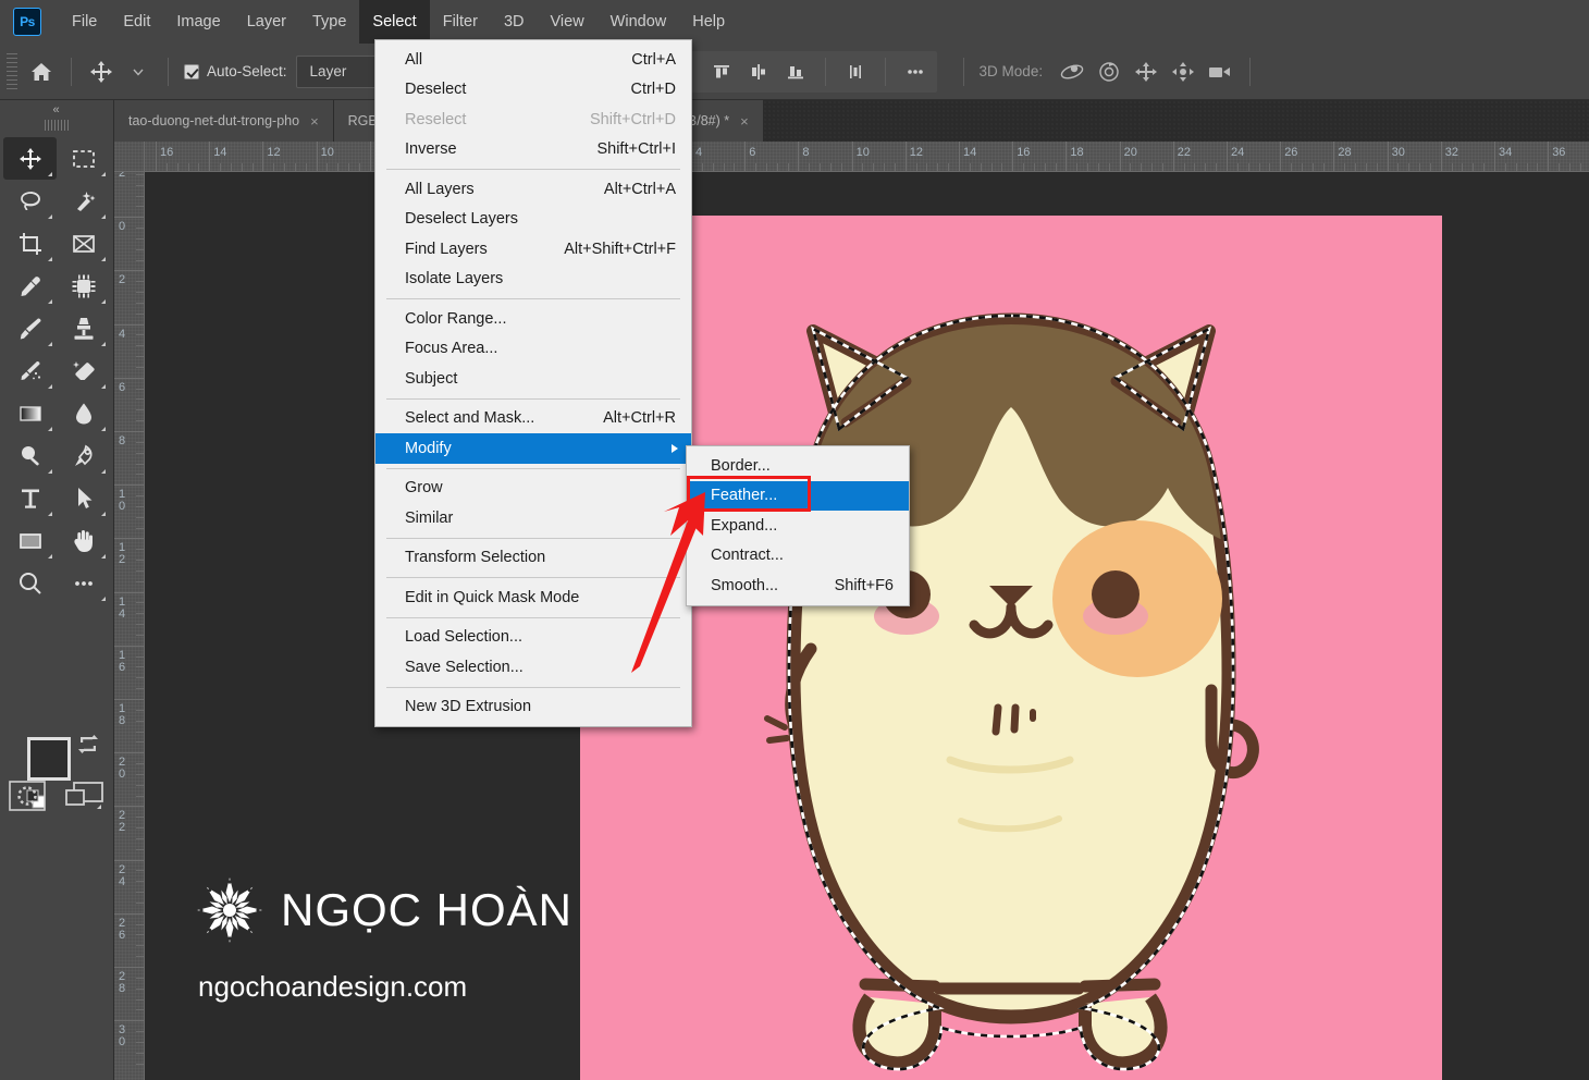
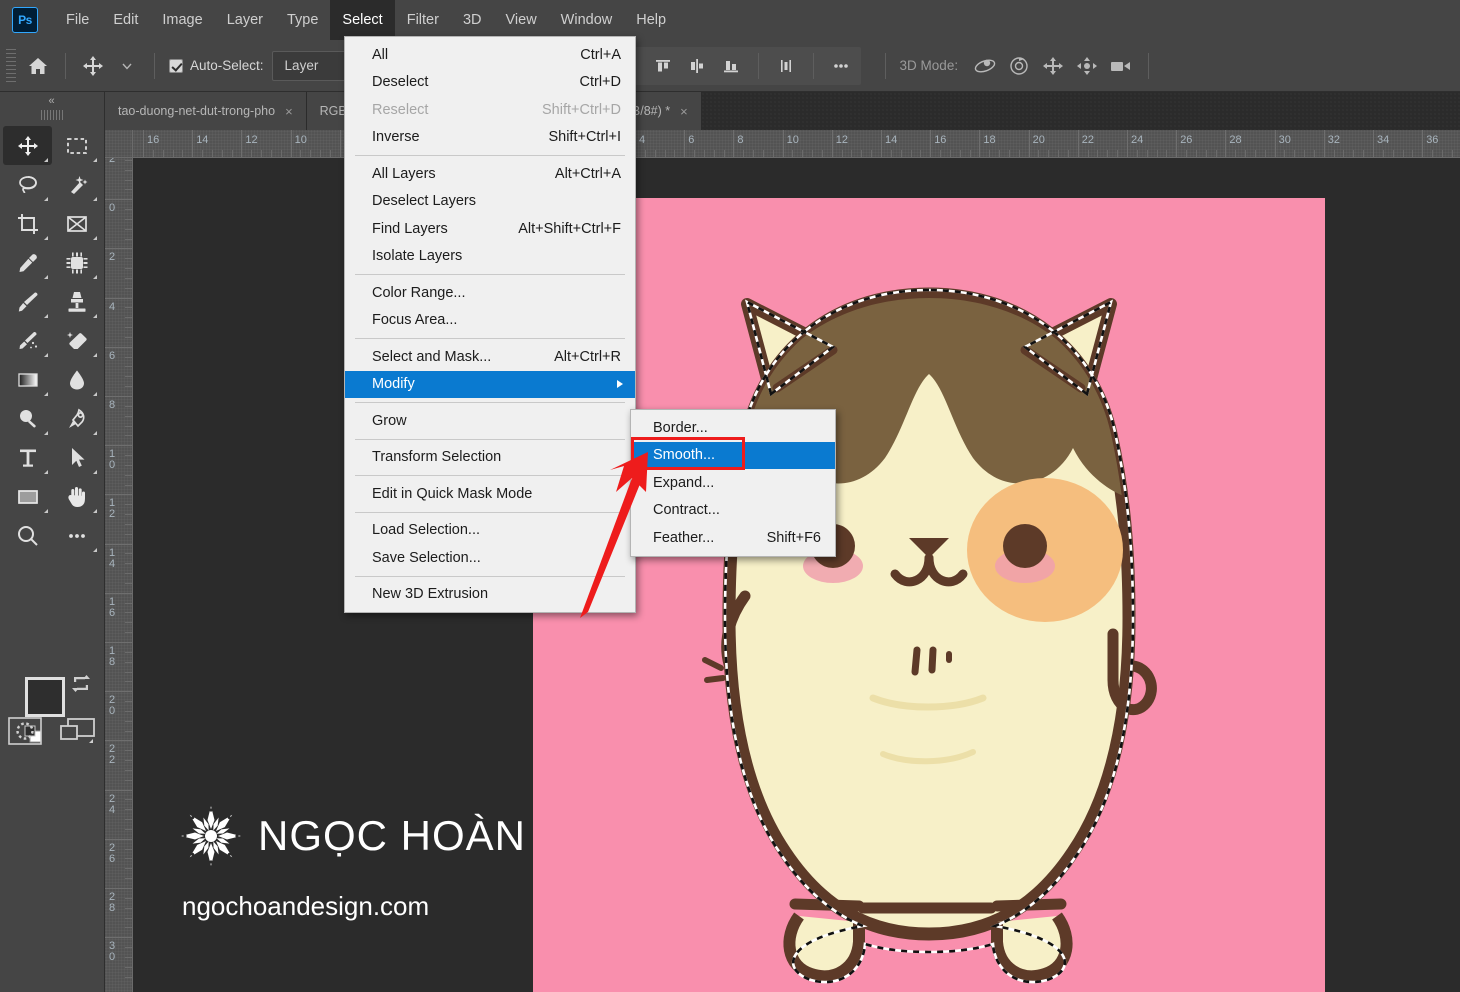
  Ps
  File
  Edit
  Image
  Layer
  Type
  Select
  Filter
  3D
  View
  Window
  Help
  Auto-Select:
  Layer
  3D Mode:
  tao-duong-net-dut-trong-pho
  ×
  ×
  «
  16
  14
  12
  10
  4
  6
  8
  10
  12
  14
  16
  18
  20
  22
  24
  26
  28
  30
  32
  34
  36
  2
  0
  2
  4
  6
  8
  10
  12
  14
  16
  18
  20
  22
  24
  26
  28
  30
  NGỌC HOÀN
  ngochoandesign.com
  All
  Ctrl+A
  Deselect
  Ctrl+D
  Reselect
  Shift+Ctrl+D
  Inverse
  Shift+Ctrl+I
  All Layers
  Alt+Ctrl+A
  Deselect Layers
  Find Layers
  Alt+Shift+Ctrl+F
  Isolate Layers
  Color Range...
  Focus Area...
- Subject
  Select and Mask...
  Alt+Ctrl+R
  Modify
  Grow
- Similar
  Transform Selection
  Edit in Quick Mask Mode
  Load Selection...
  Save Selection...
  New 3D Extrusion
  Border...
- Feather...
+ Smooth...
  Expand...
  Contract...
- Smooth...
+ Feather...
  Shift+F6
